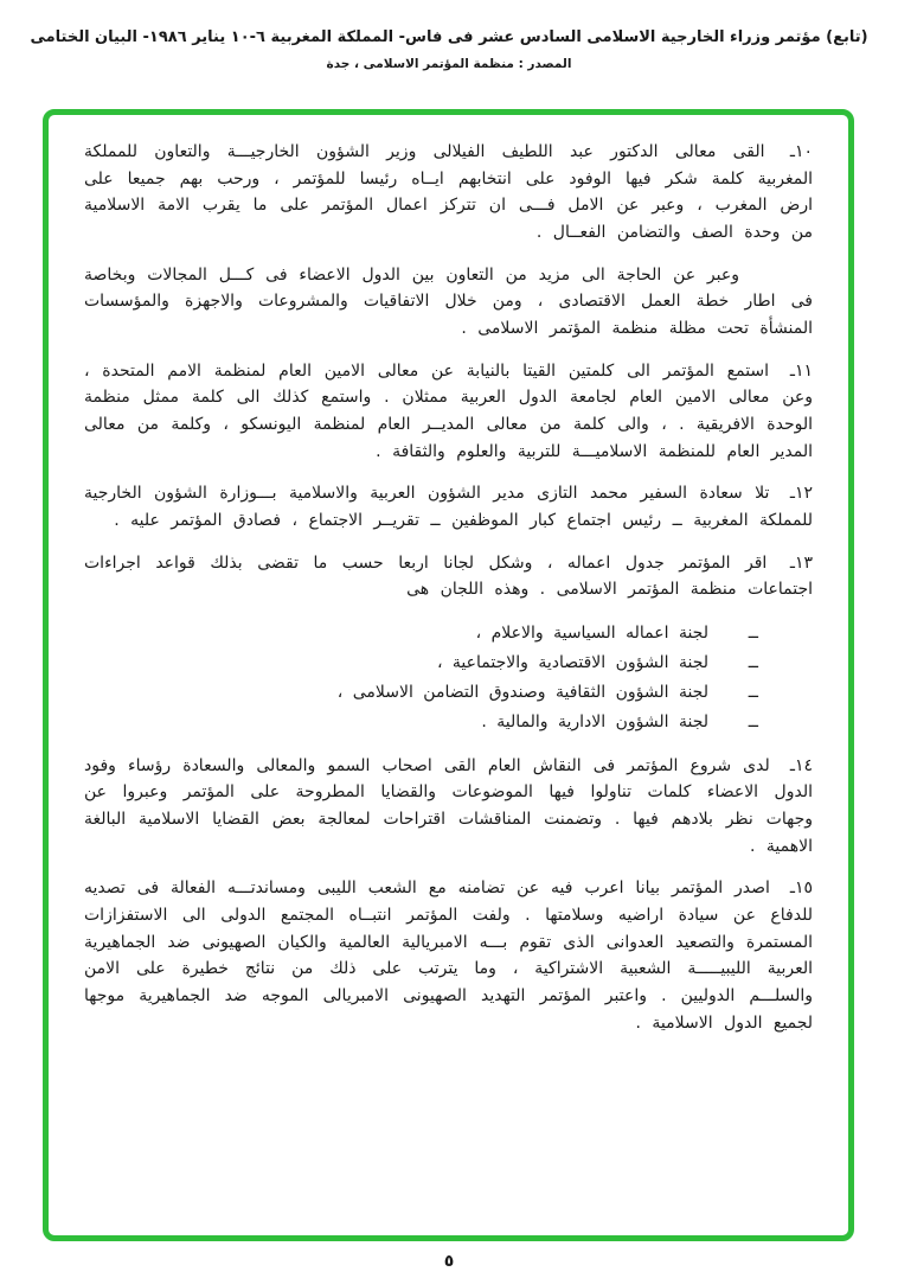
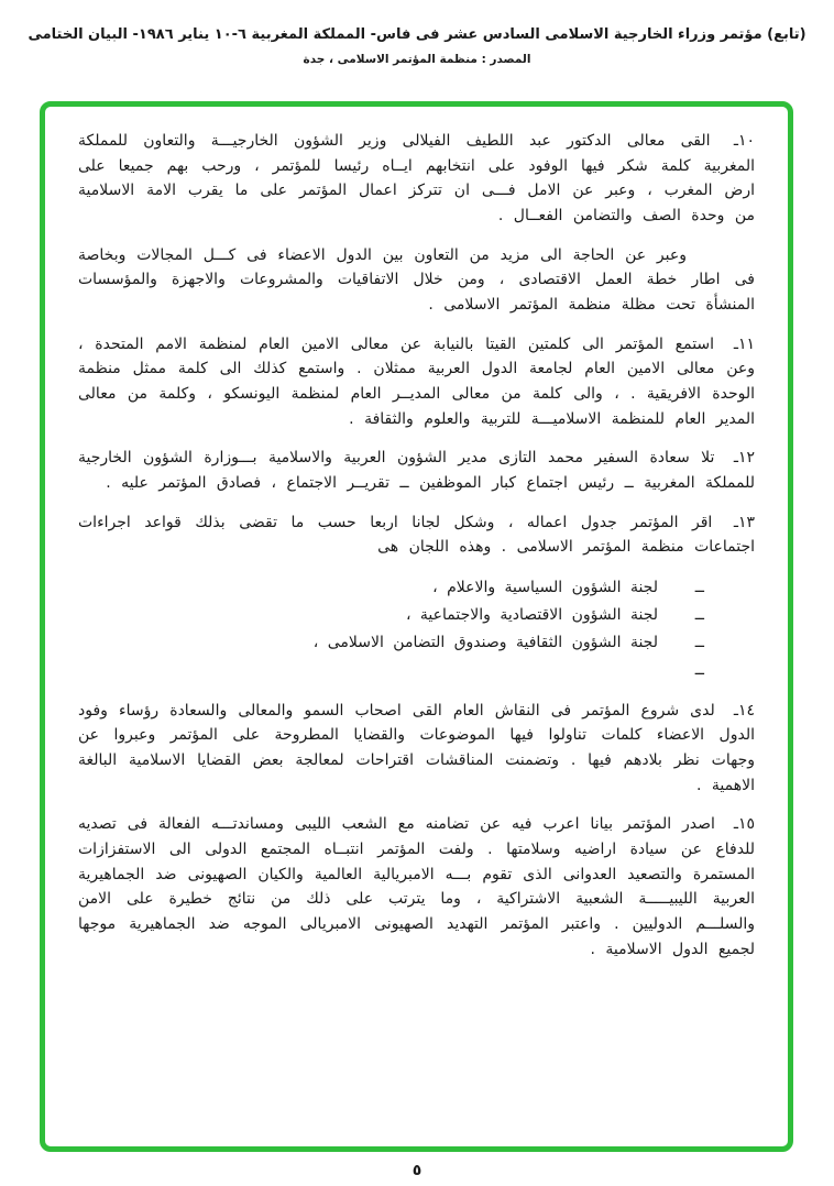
  (تابع) مؤتمر وزراء الخارجية الاسلامى السادس عشر فى فاس- المملكة المغربية ٦-١٠ يناير ١٩٨٦- البيان الختامى
  المصدر : منظمة المؤتمر الاسلامى ، جدة
  ١٠ـ القى معالى الدكتور عبد اللطيف الفيلالى وزير الشؤون الخارجيـــة والتعاون للمملكة المغربية كلمة شكر فيها الوفود على انتخابهم ايــاه رئيسا للمؤتمر ، ورحب بهم جميعا على ارض المغرب ، وعبر عن الامل فـــى ان تتركز اعمال المؤتمر على ما يقرب الامة الاسلامية من وحدة الصف والتضامن الفعــال .
  وعبر عن الحاجة الى مزيد من التعاون بين الدول الاعضاء فى كـــل المجالات وبخاصة فى اطار خطة العمل الاقتصادى ، ومن خلال الاتفاقيات والمشروعات والاجهزة والمؤسسات المنشأة تحت مظلة منظمة المؤتمر الاسلامى .
  ١١ـ استمع المؤتمر الى كلمتين القيتا بالنيابة عن معالى الامين العام لمنظمة الامم المتحدة ، وعن معالى الامين العام لجامعة الدول العربية ممثلان . واستمع كذلك الى كلمة ممثل منظمة الوحدة الافريقية . ، والى كلمة من معالى المديــر العام لمنظمة اليونسكو ، وكلمة من معالى المدير العام للمنظمة الاسلاميـــة للتربية والعلوم والثقافة .
  ١٢ـ تلا سعادة السفير محمد التازى مدير الشؤون العربية والاسلامية بـــوزارة الشؤون الخارجية للمملكة المغربية ــ رئيس اجتماع كبار الموظفين ــ تقريــر الاجتماع ، فصادق المؤتمر عليه .
  ١٣ـ اقر المؤتمر جدول اعماله ، وشكل لجانا اربعا حسب ما تقضى بذلك قواعد اجراءات اجتماعات منظمة المؤتمر الاسلامى . وهذه اللجان هى
  ــ
- لجنة اعماله السياسية والاعلام ،
+ لجنة الشؤون السياسية والاعلام ،
  ــ
  لجنة الشؤون الاقتصادية والاجتماعية ،
  ــ
  لجنة الشؤون الثقافية وصندوق التضامن الاسلامى ،
  ــ
- لجنة الشؤون الادارية والمالية .
  ١٤ـ لدى شروع المؤتمر فى النقاش العام القى اصحاب السمو والمعالى والسعادة رؤساء وفود الدول الاعضاء كلمات تناولوا فيها الموضوعات والقضايا المطروحة على المؤتمر وعبروا عن وجهات نظر بلادهم فيها . وتضمنت المناقشات اقتراحات لمعالجة بعض القضايا الاسلامية البالغة الاهمية .
  ١٥ـ اصدر المؤتمر بيانا اعرب فيه عن تضامنه مع الشعب الليبى ومساندتـــه الفعالة فى تصديه للدفاع عن سيادة اراضيه وسلامتها . ولفت المؤتمر انتبــاه المجتمع الدولى الى الاستفزازات المستمرة والتصعيد العدوانى الذى تقوم بـــه الامبريالية العالمية والكيان الصهيونى ضد الجماهيرية العربية الليبيـــــة الشعبية الاشتراكية ، وما يترتب على ذلك من نتائج خطيرة على الامن والسلـــم الدوليين . واعتبر المؤتمر التهديد الصهيونى الامبريالى الموجه ضد الجماهيرية موجها لجميع الدول الاسلامية .
  ٥
